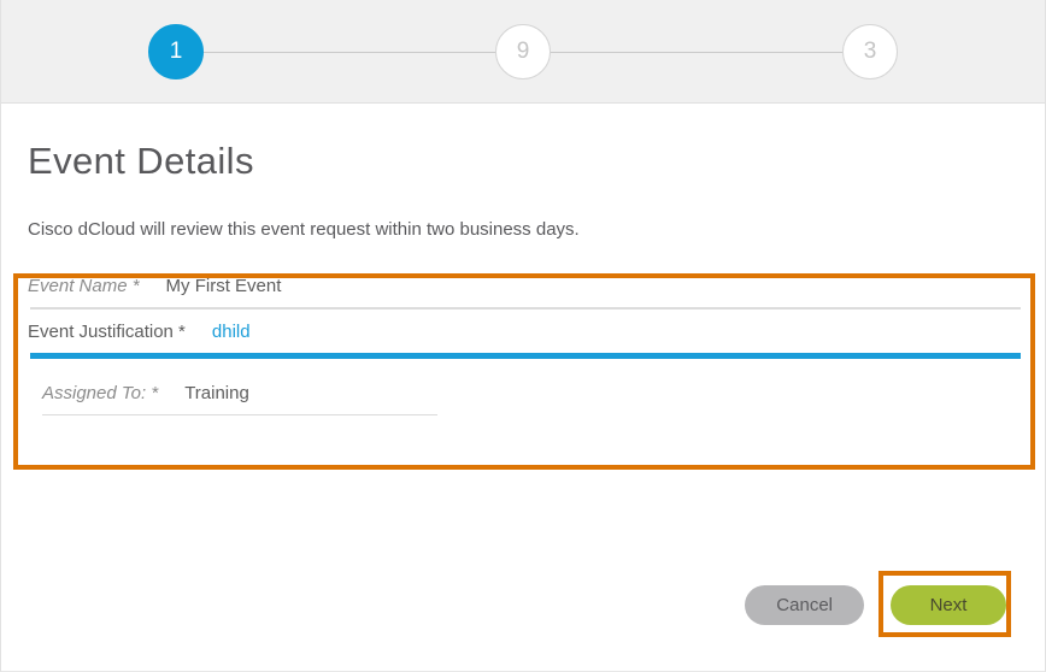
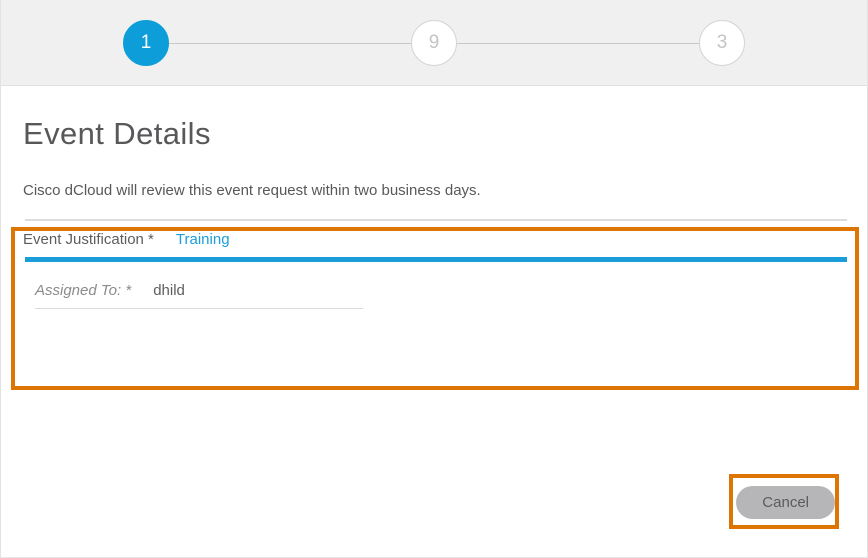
  1
  9
  3
  Event Details
  Cisco dCloud will review this event request within two business days.
- Event Name *
- My First Event
  Event Justification *
- dhild
+ Training
  Assigned To: *
- Training
+ dhild
  Cancel
- Next
